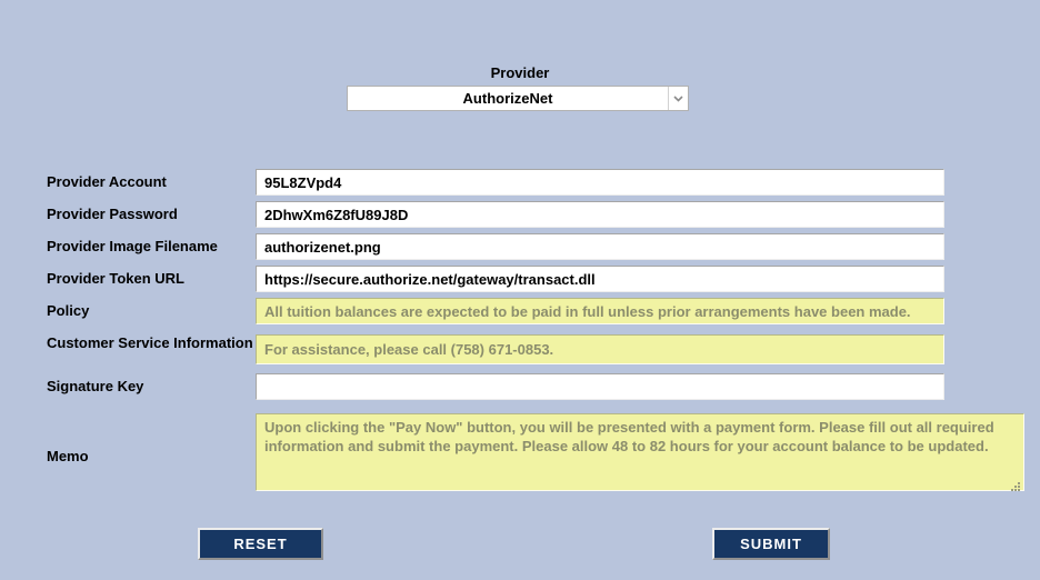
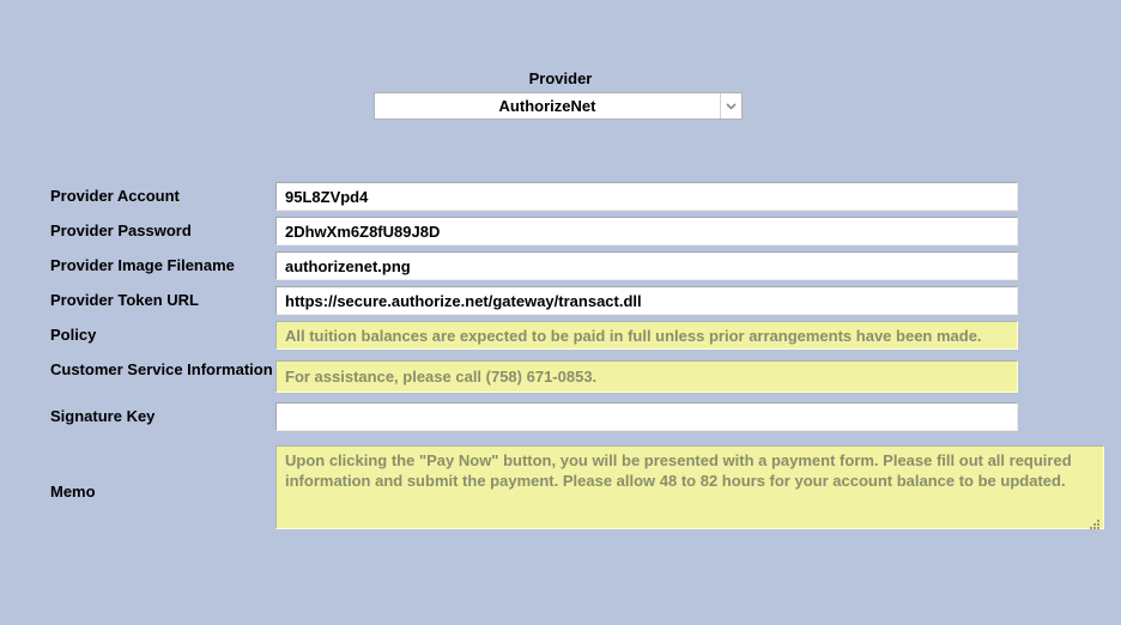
  Provider
  AuthorizeNet
  Provider Account
  95L8ZVpd4
  Provider Password
  2DhwXm6Z8fU89J8D
  Provider Image Filename
  authorizenet.png
  Provider Token URL
  https://secure.authorize.net/gateway/transact.dll
  Policy
  All tuition balances are expected to be paid in full unless prior arrangements have been made.
  Customer Service Information
  For assistance, please call (758) 671-0853.
  Signature Key
  Memo
- RESET
- SUBMIT
